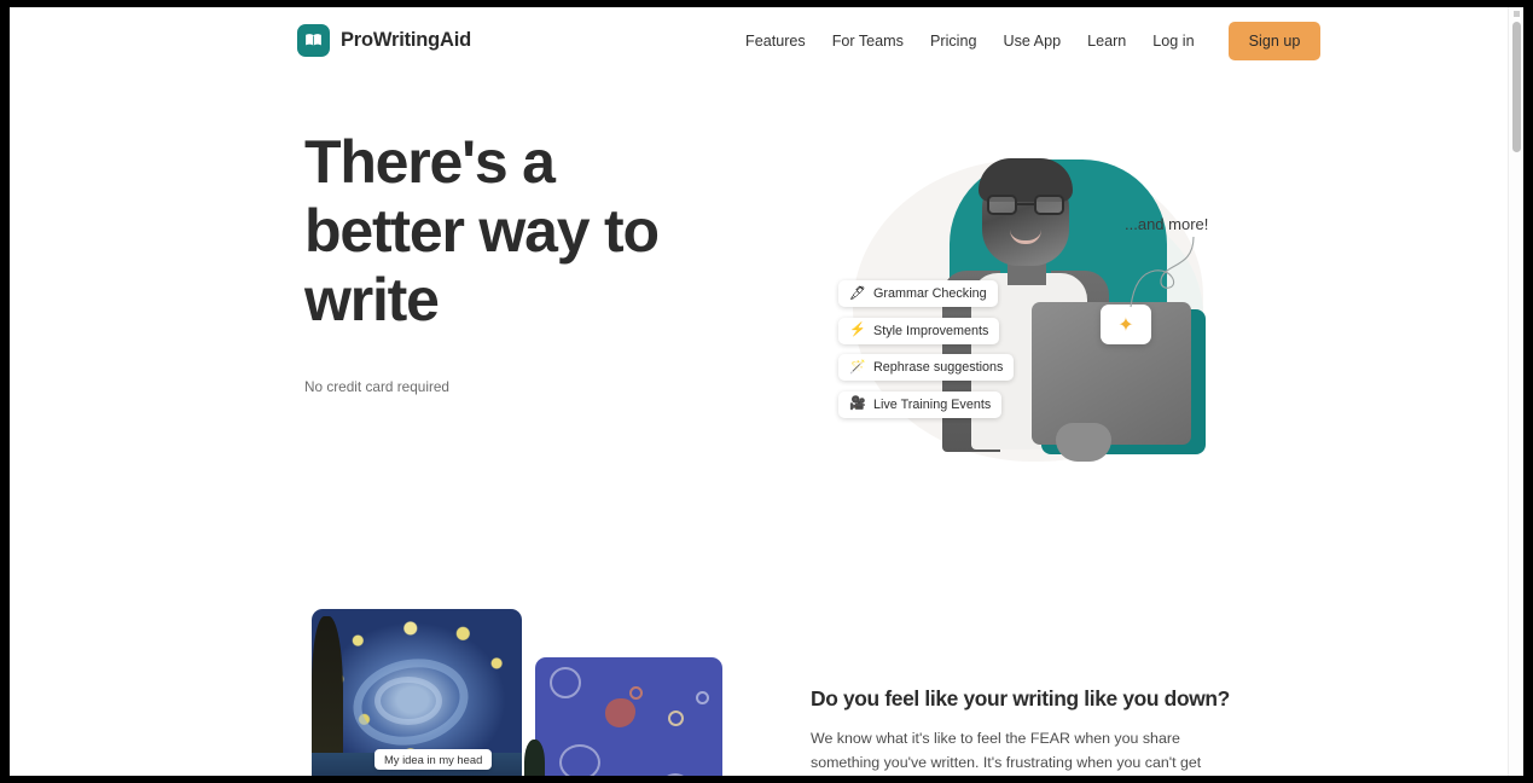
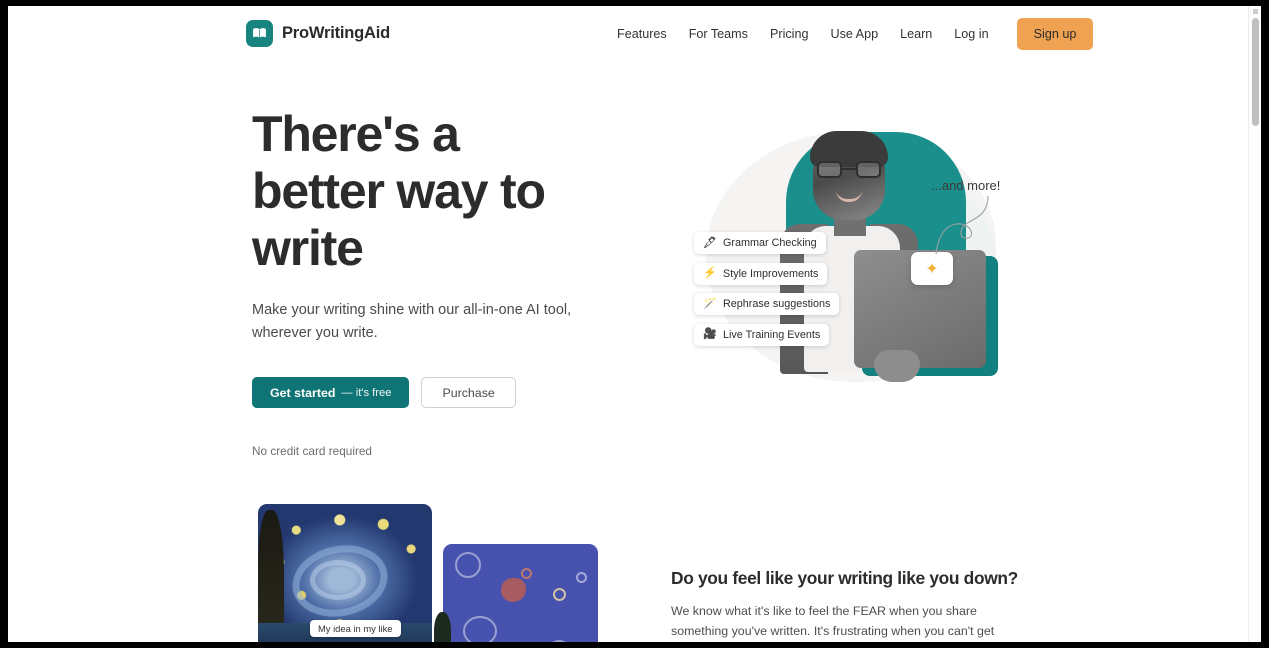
  ProWritingAid
  Features
  For Teams
  Pricing
  Use App
  Learn
  Log in
  Sign up
  There's a better way to write
+ Make your writing shine with our all-in-one AI tool, wherever you write.
+ Get started
+ — it's free
+ Purchase
  No credit card required
  ✦
  ...and more!
  🖋
  Grammar Checking
  ⚡
  Style Improvements
  🪄
  Rephrase suggestions
  🎥
  Live Training Events
- My idea in my head
+ My idea in my like
  Do you feel like your writing like you down?
  We know what it's like to feel the FEAR when you share something you've written. It's frustrating when you can't get
